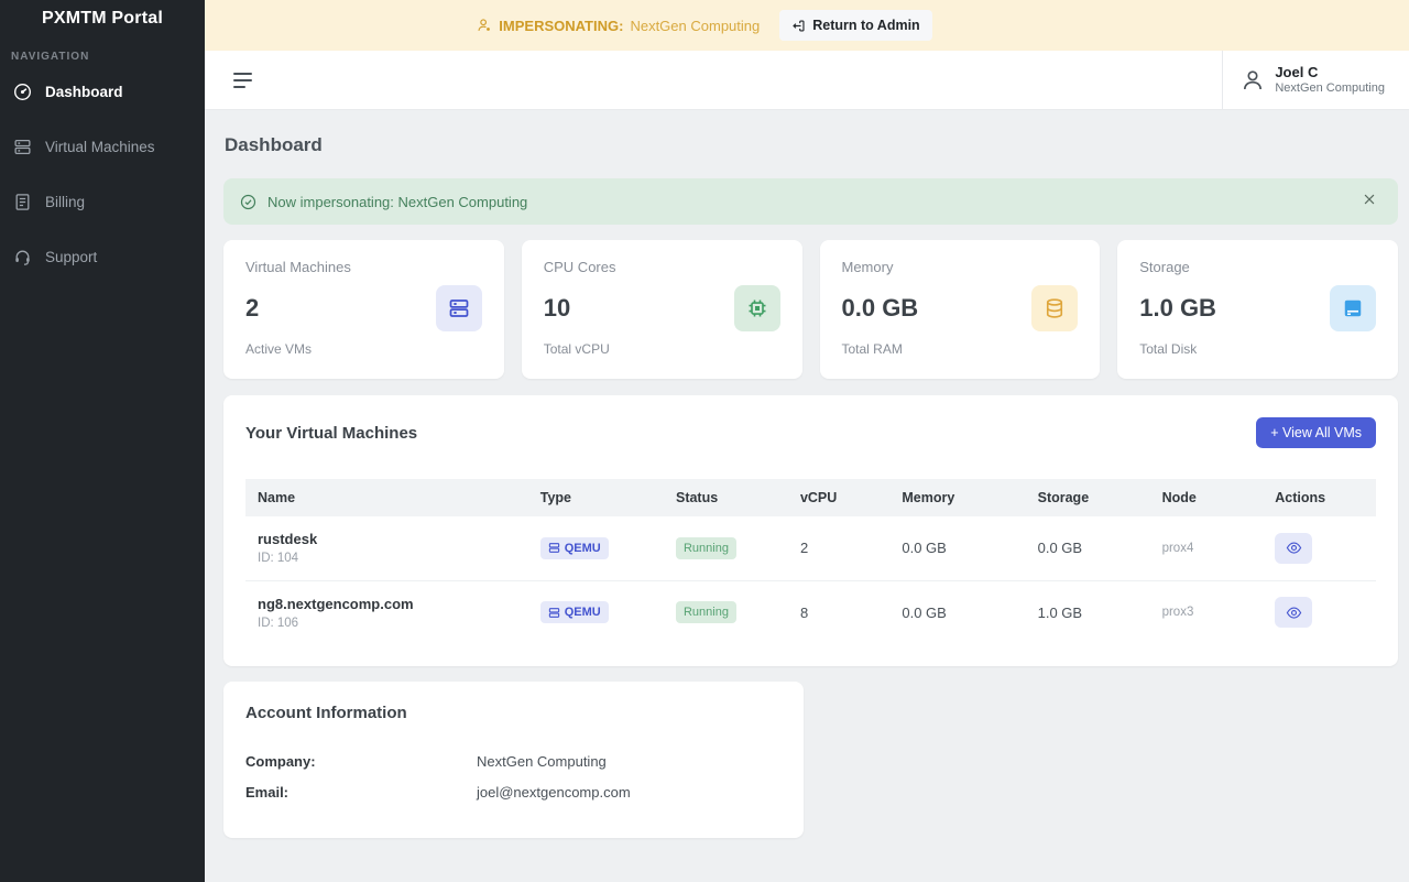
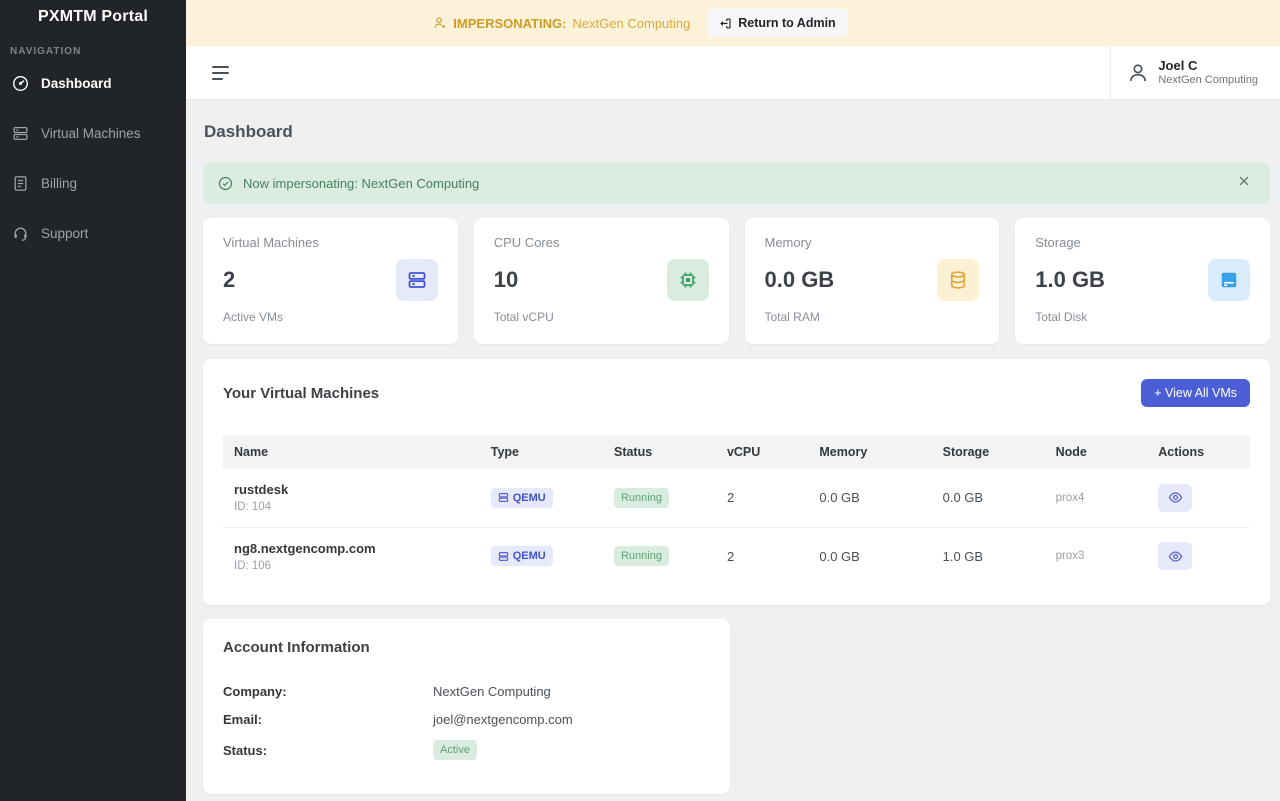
  PXMTM Portal
  NAVIGATION
  Dashboard
  Virtual Machines
  Billing
  Support
  IMPERSONATING:
  NextGen Computing
  Return to Admin
  Joel C
  NextGen Computing
  Dashboard
  Now impersonating: NextGen Computing
  Virtual Machines
  2
  Active VMs
  CPU Cores
  10
  Total vCPU
  Memory
  0.0 GB
  Total RAM
  Storage
  1.0 GB
  Total Disk
  Your Virtual Machines
  + View All VMs
  Name	Type	Status	vCPU	Memory	Storage	Node	Actions
  rustdesk ID: 104	QEMU	Running	2	0.0 GB	0.0 GB	prox4
- ng8.nextgencomp.com ID: 106	QEMU	Running	8	0.0 GB	1.0 GB	prox3
+ ng8.nextgencomp.com ID: 106	QEMU	Running	2	0.0 GB	1.0 GB	prox3
  Account Information
  Company:
  NextGen Computing
  Email:
  joel@nextgencomp.com
+ Status:
+ Active
